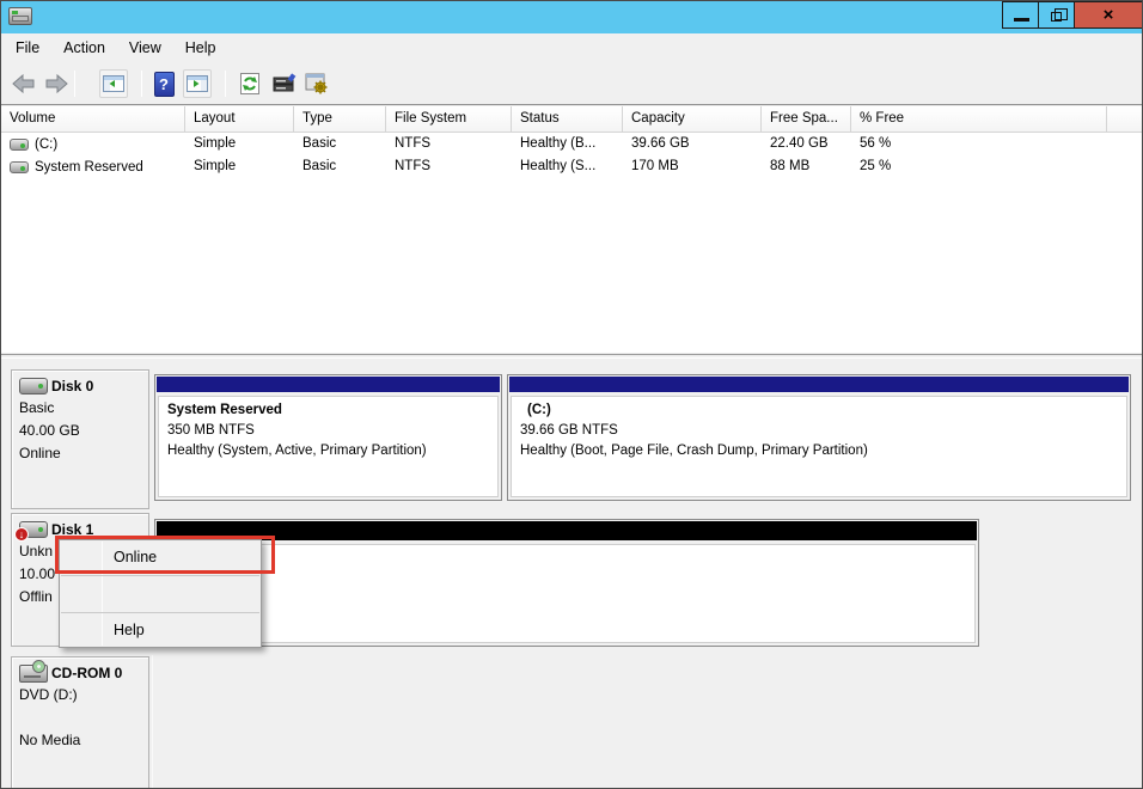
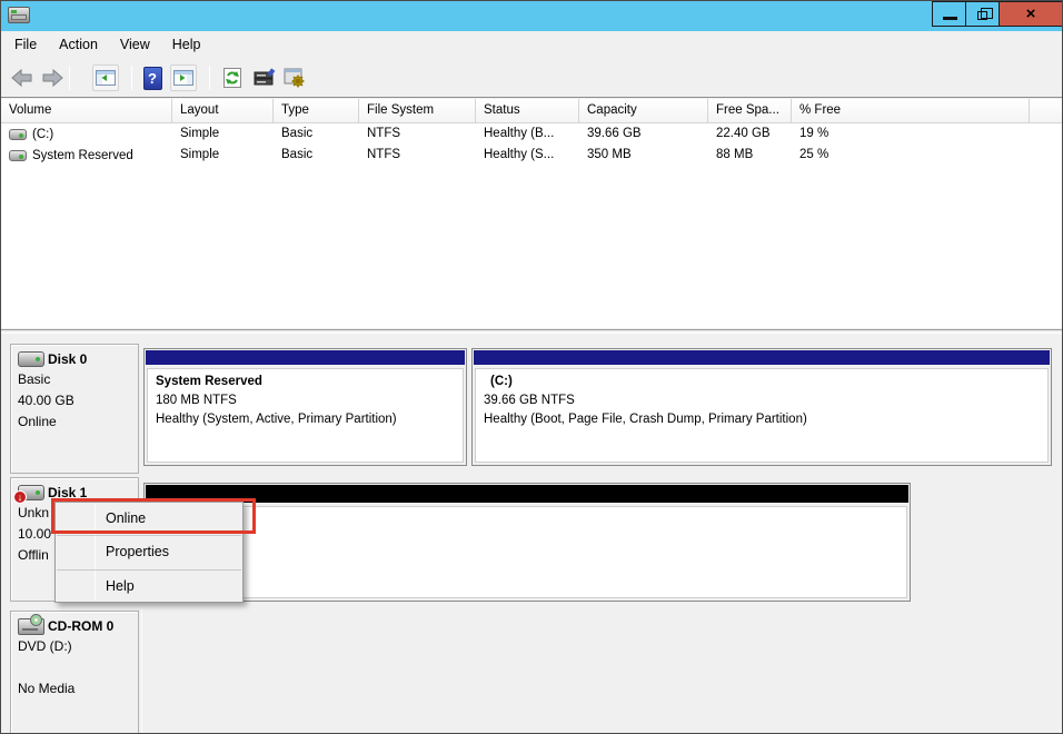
  ×
  File
  Action
  View
  Help
  ?
  Volume
  Layout
  Type
  File System
  Status
  Capacity
  Free Spa...
  % Free
  (C:)
  Simple
  Basic
  NTFS
  Healthy (B...
  39.66 GB
  22.40 GB
- 56 %
+ 19 %
  System Reserved
  Simple
  Basic
  NTFS
  Healthy (S...
- 170 MB
+ 350 MB
  88 MB
  25 %
  Disk 0
  Basic
  40.00 GB
  Online
  System Reserved
- 350 MB NTFS
+ 180 MB NTFS
  Healthy (System, Active, Primary Partition)
  (C:)
  39.66 GB NTFS
  Healthy (Boot, Page File, Crash Dump, Primary Partition)
  ↓
  Disk 1
  Unkn
  10.00
  Offlin
  CD-ROM 0
  DVD (D:)
  No Media
  Online
+ Properties
  Help
